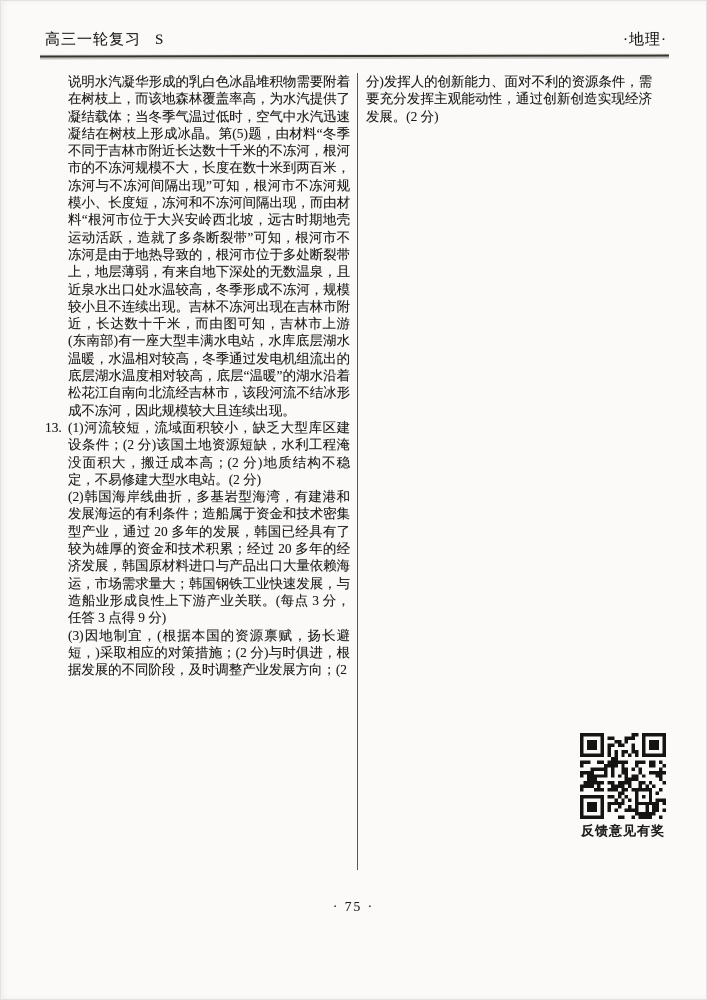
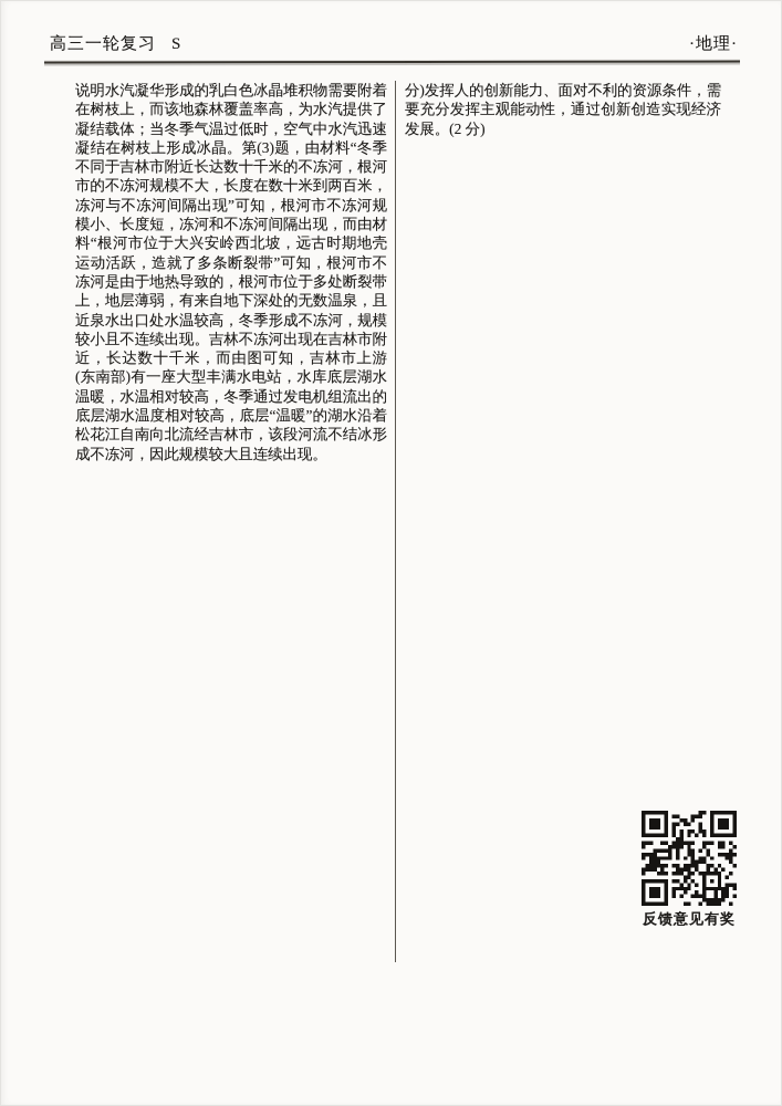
  高三一轮复习 S
  ·地理·
- 说明水汽凝华形成的乳白色冰晶堆积物需要附着在树枝上，而该地森林覆盖率高，为水汽提供了凝结载体；当冬季气温过低时，空气中水汽迅速凝结在树枝上形成冰晶。第(5)题，由材料“冬季不同于吉林市附近长达数十千米的不冻河，根河市的不冻河规模不大，长度在数十米到两百米，冻河与不冻河间隔出现”可知，根河市不冻河规模小、长度短，冻河和不冻河间隔出现，而由材料“根河市位于大兴安岭西北坡，远古时期地壳运动活跃，造就了多条断裂带”可知，根河市不冻河是由于地热导致的，根河市位于多处断裂带上，地层薄弱，有来自地下深处的无数温泉，且近泉水出口处水温较高，冬季形成不冻河，规模较小且不连续出现。吉林不冻河出现在吉林市附近，长达数十千米，而由图可知，吉林市上游(东南部)有一座大型丰满水电站，水库底层湖水温暖，水温相对较高，冬季通过发电机组流出的底层湖水温度相对较高，底层“温暖”的湖水沿着松花江自南向北流经吉林市，该段河流不结冰形成不冻河，因此规模较大且连续出现。
+ 说明水汽凝华形成的乳白色冰晶堆积物需要附着在树枝上，而该地森林覆盖率高，为水汽提供了凝结载体；当冬季气温过低时，空气中水汽迅速凝结在树枝上形成冰晶。第(3)题，由材料“冬季不同于吉林市附近长达数十千米的不冻河，根河市的不冻河规模不大，长度在数十米到两百米，冻河与不冻河间隔出现”可知，根河市不冻河规模小、长度短，冻河和不冻河间隔出现，而由材料“根河市位于大兴安岭西北坡，远古时期地壳运动活跃，造就了多条断裂带”可知，根河市不冻河是由于地热导致的，根河市位于多处断裂带上，地层薄弱，有来自地下深处的无数温泉，且近泉水出口处水温较高，冬季形成不冻河，规模较小且不连续出现。吉林不冻河出现在吉林市附近，长达数十千米，而由图可知，吉林市上游(东南部)有一座大型丰满水电站，水库底层湖水温暖，水温相对较高，冬季通过发电机组流出的底层湖水温度相对较高，底层“温暖”的湖水沿着松花江自南向北流经吉林市，该段河流不结冰形成不冻河，因此规模较大且连续出现。
- 13.
- (1)河流较短，流域面积较小，缺乏大型库区建设条件；(2 分)该国土地资源短缺，水利工程淹没面积大，搬迁成本高；(2 分)地质结构不稳定，不易修建大型水电站。(2 分)
- (2)韩国海岸线曲折，多基岩型海湾，有建港和发展海运的有利条件；造船属于资金和技术密集型产业，通过 20 多年的发展，韩国已经具有了较为雄厚的资金和技术积累；经过 20 多年的经济发展，韩国原材料进口与产品出口大量依赖海运，市场需求量大；韩国钢铁工业快速发展，与造船业形成良性上下游产业关联。(每点 3 分，任答 3 点得 9 分)
- (3)因地制宜，(根据本国的资源禀赋，扬长避短，)采取相应的对策措施；(2 分)与时俱进，根据发展的不同阶段，及时调整产业发展方向；(2
  分)发挥人的创新能力、面对不利的资源条件，需要充分发挥主观能动性，通过创新创造实现经济发展。(2 分)
  反馈意见有奖
- · 75 ·
